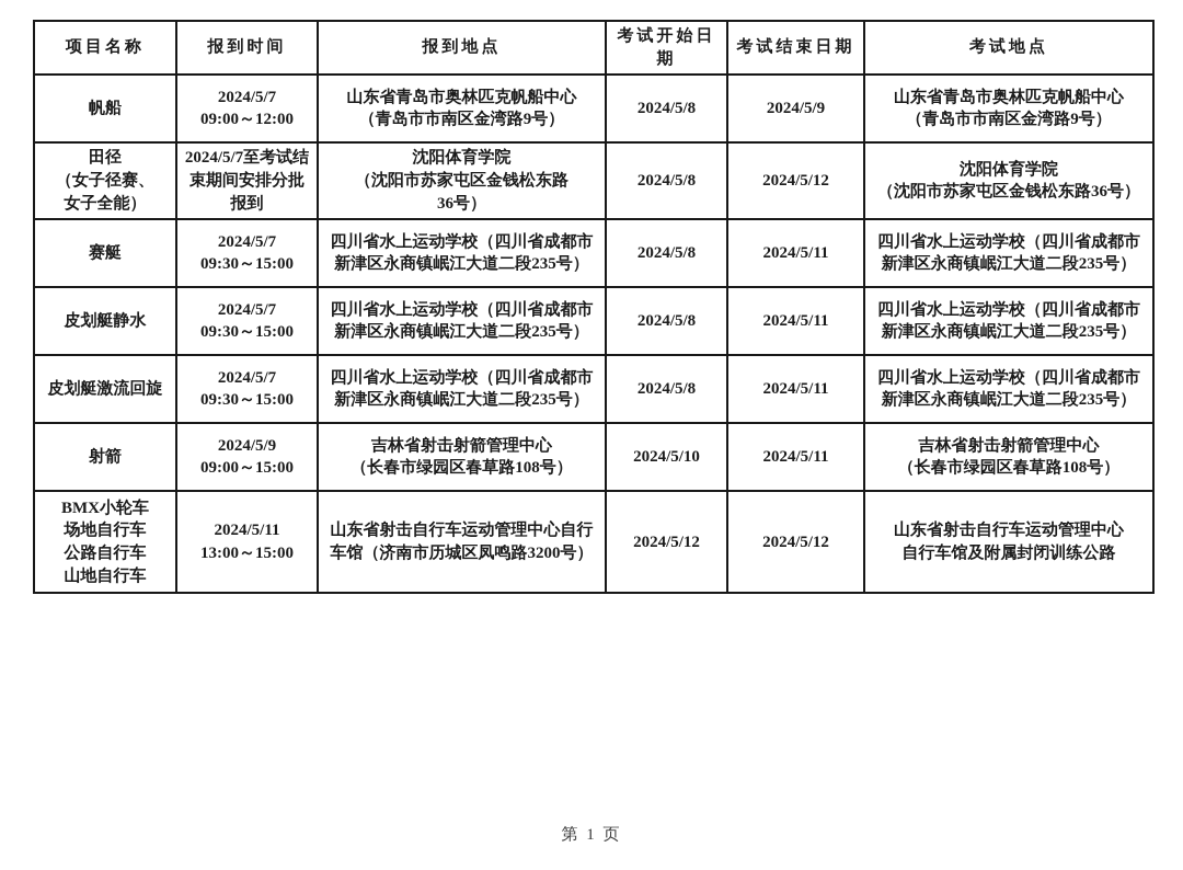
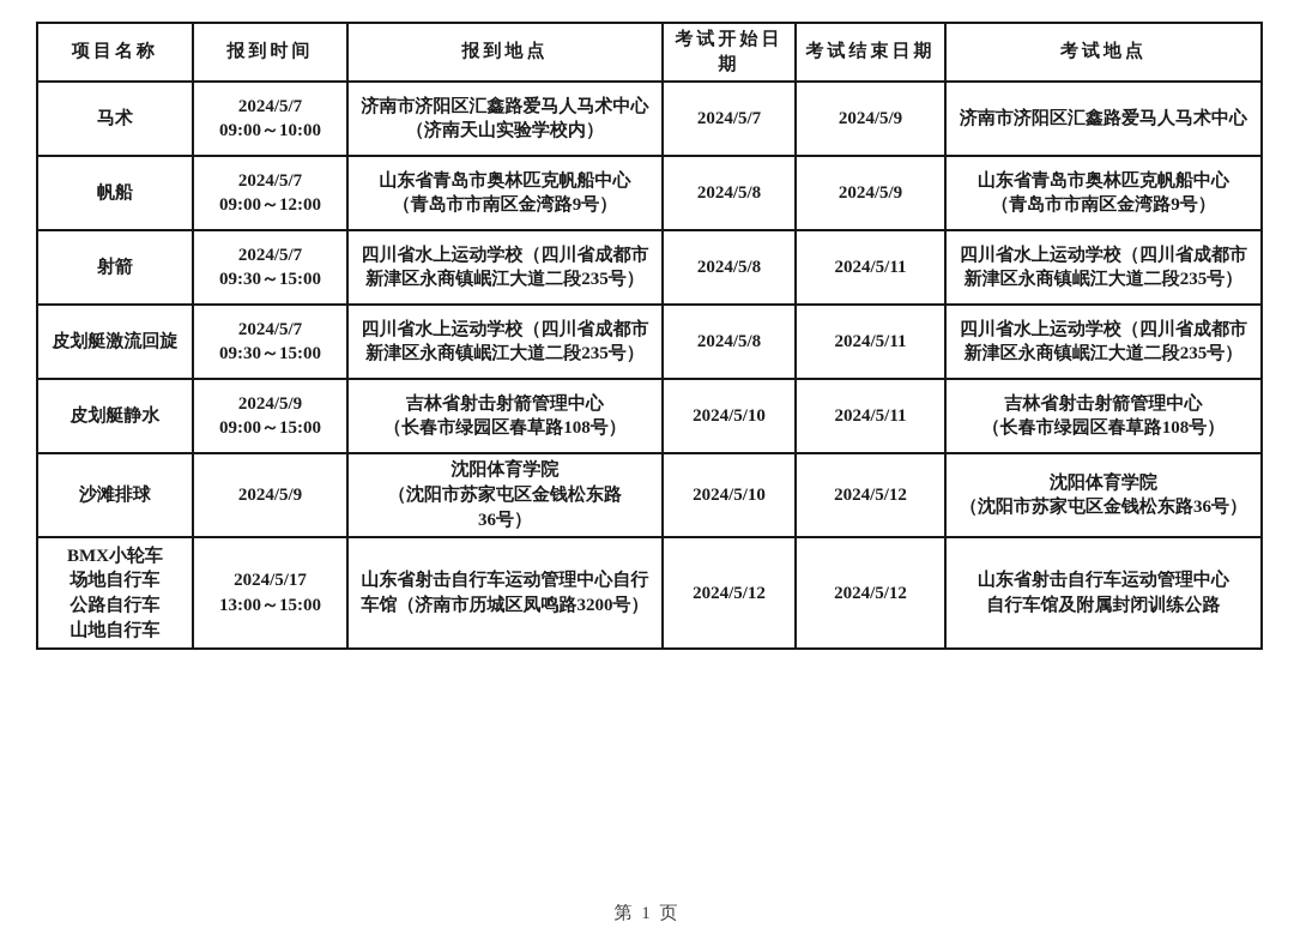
  项目名称	报到时间	报到地点	考试开始日期	考试结束日期	考试地点
+ 马术	2024/5/7 09:00～10:00	济南市济阳区汇鑫路爱马人马术中心（济南天山实验学校内）	2024/5/7	2024/5/9	济南市济阳区汇鑫路爱马人马术中心
  帆船	2024/5/7 09:00～12:00	山东省青岛市奥林匹克帆船中心 （青岛市市南区金湾路9号）	2024/5/8	2024/5/9	山东省青岛市奥林匹克帆船中心 （青岛市市南区金湾路9号）
- 田径 （女子径赛、 女子全能）	2024/5/7至考试结束期间安排分批报到	沈阳体育学院 （沈阳市苏家屯区金钱松东路 36号）	2024/5/8	2024/5/12	沈阳体育学院 （沈阳市苏家屯区金钱松东路36号）
- 赛艇	2024/5/7 09:30～15:00	四川省水上运动学校（四川省成都市新津区永商镇岷江大道二段235号）	2024/5/8	2024/5/11	四川省水上运动学校（四川省成都市新津区永商镇岷江大道二段235号）
- 皮划艇静水	2024/5/7 09:30～15:00	四川省水上运动学校（四川省成都市新津区永商镇岷江大道二段235号）	2024/5/8	2024/5/11	四川省水上运动学校（四川省成都市新津区永商镇岷江大道二段235号）
+ 射箭	2024/5/7 09:30～15:00	四川省水上运动学校（四川省成都市新津区永商镇岷江大道二段235号）	2024/5/8	2024/5/11	四川省水上运动学校（四川省成都市新津区永商镇岷江大道二段235号）
  皮划艇激流回旋	2024/5/7 09:30～15:00	四川省水上运动学校（四川省成都市新津区永商镇岷江大道二段235号）	2024/5/8	2024/5/11	四川省水上运动学校（四川省成都市新津区永商镇岷江大道二段235号）
- 射箭	2024/5/9 09:00～15:00	吉林省射击射箭管理中心 （长春市绿园区春草路108号）	2024/5/10	2024/5/11	吉林省射击射箭管理中心 （长春市绿园区春草路108号）
+ 皮划艇静水	2024/5/9 09:00～15:00	吉林省射击射箭管理中心 （长春市绿园区春草路108号）	2024/5/10	2024/5/11	吉林省射击射箭管理中心 （长春市绿园区春草路108号）
+ 沙滩排球	2024/5/9	沈阳体育学院 （沈阳市苏家屯区金钱松东路 36号）	2024/5/10	2024/5/12	沈阳体育学院 （沈阳市苏家屯区金钱松东路36号）
- BMX小轮车 场地自行车 公路自行车 山地自行车	2024/5/11 13:00～15:00	山东省射击自行车运动管理中心自行车馆（济南市历城区凤鸣路3200号）	2024/5/12	2024/5/12	山东省射击自行车运动管理中心 自行车馆及附属封闭训练公路
+ BMX小轮车 场地自行车 公路自行车 山地自行车	2024/5/17 13:00～15:00	山东省射击自行车运动管理中心自行车馆（济南市历城区凤鸣路3200号）	2024/5/12	2024/5/12	山东省射击自行车运动管理中心 自行车馆及附属封闭训练公路
  第 1 页
